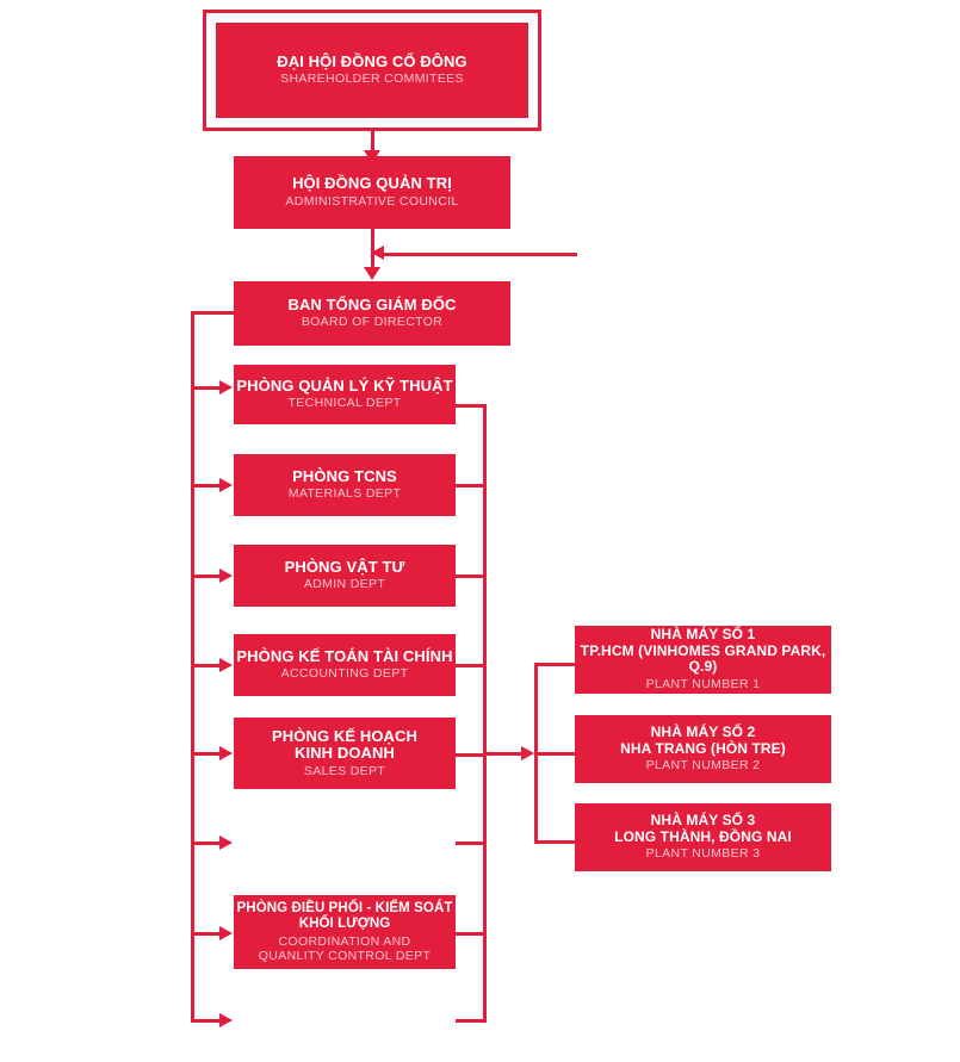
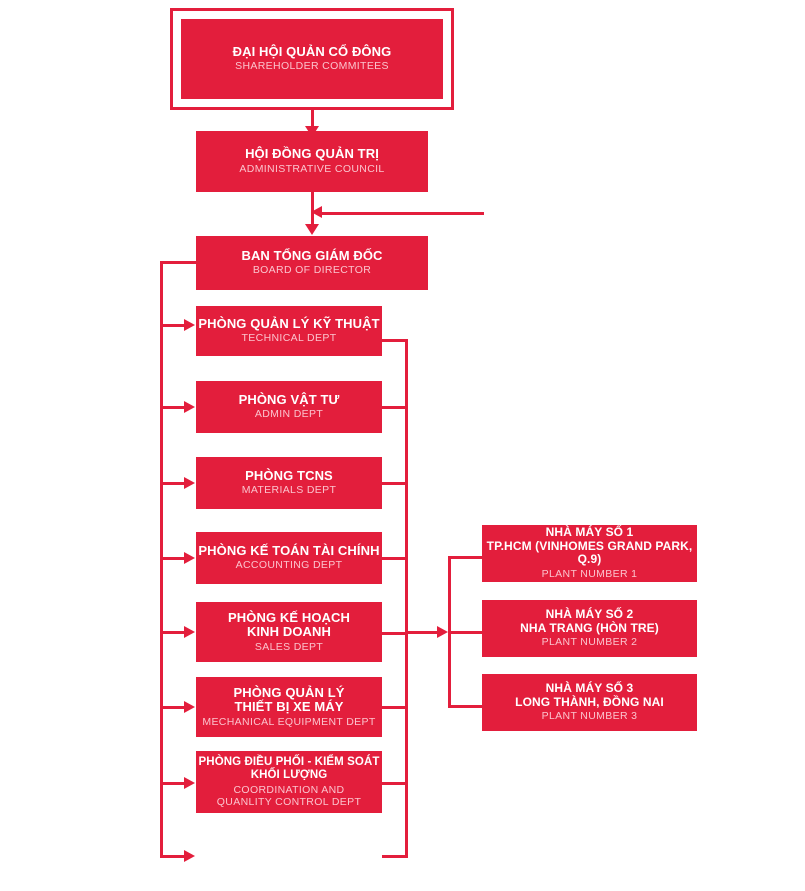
- ĐẠI HỘI ĐỒNG CỔ ĐÔNG
+ ĐẠI HỘI QUẢN CỔ ĐÔNG
  SHAREHOLDER COMMITEES
  HỘI ĐỒNG QUẢN TRỊ
  ADMINISTRATIVE COUNCIL
  BAN TỔNG GIÁM ĐỐC
  BOARD OF DIRECTOR
  PHÒNG QUẢN LÝ KỸ THUẬT
  TECHNICAL DEPT
- PHÒNG TCNS
+ PHÒNG VẬT TƯ
- MATERIALS DEPT
+ ADMIN DEPT
- PHÒNG VẬT TƯ
+ PHÒNG TCNS
- ADMIN DEPT
+ MATERIALS DEPT
  PHÒNG KẾ TOÁN TÀI CHÍNH
  ACCOUNTING DEPT
  PHÒNG KẾ HOẠCH
  KINH DOANH
  SALES DEPT
+ PHÒNG QUẢN LÝ
+ THIẾT BỊ XE MÁY
+ MECHANICAL EQUIPMENT DEPT
  PHÒNG ĐIỀU PHỐI - KIỂM SOÁT
  KHỐI LƯỢNG
  COORDINATION AND
  QUANLITY CONTROL DEPT
  NHÀ MÁY SỐ 1
  TP.HCM (VINHOMES GRAND PARK, Q.9)
  PLANT NUMBER 1
  NHÀ MÁY SỐ 2
  NHA TRANG (HÒN TRE)
  PLANT NUMBER 2
  NHÀ MÁY SỐ 3
  LONG THÀNH, ĐỒNG NAI
  PLANT NUMBER 3
